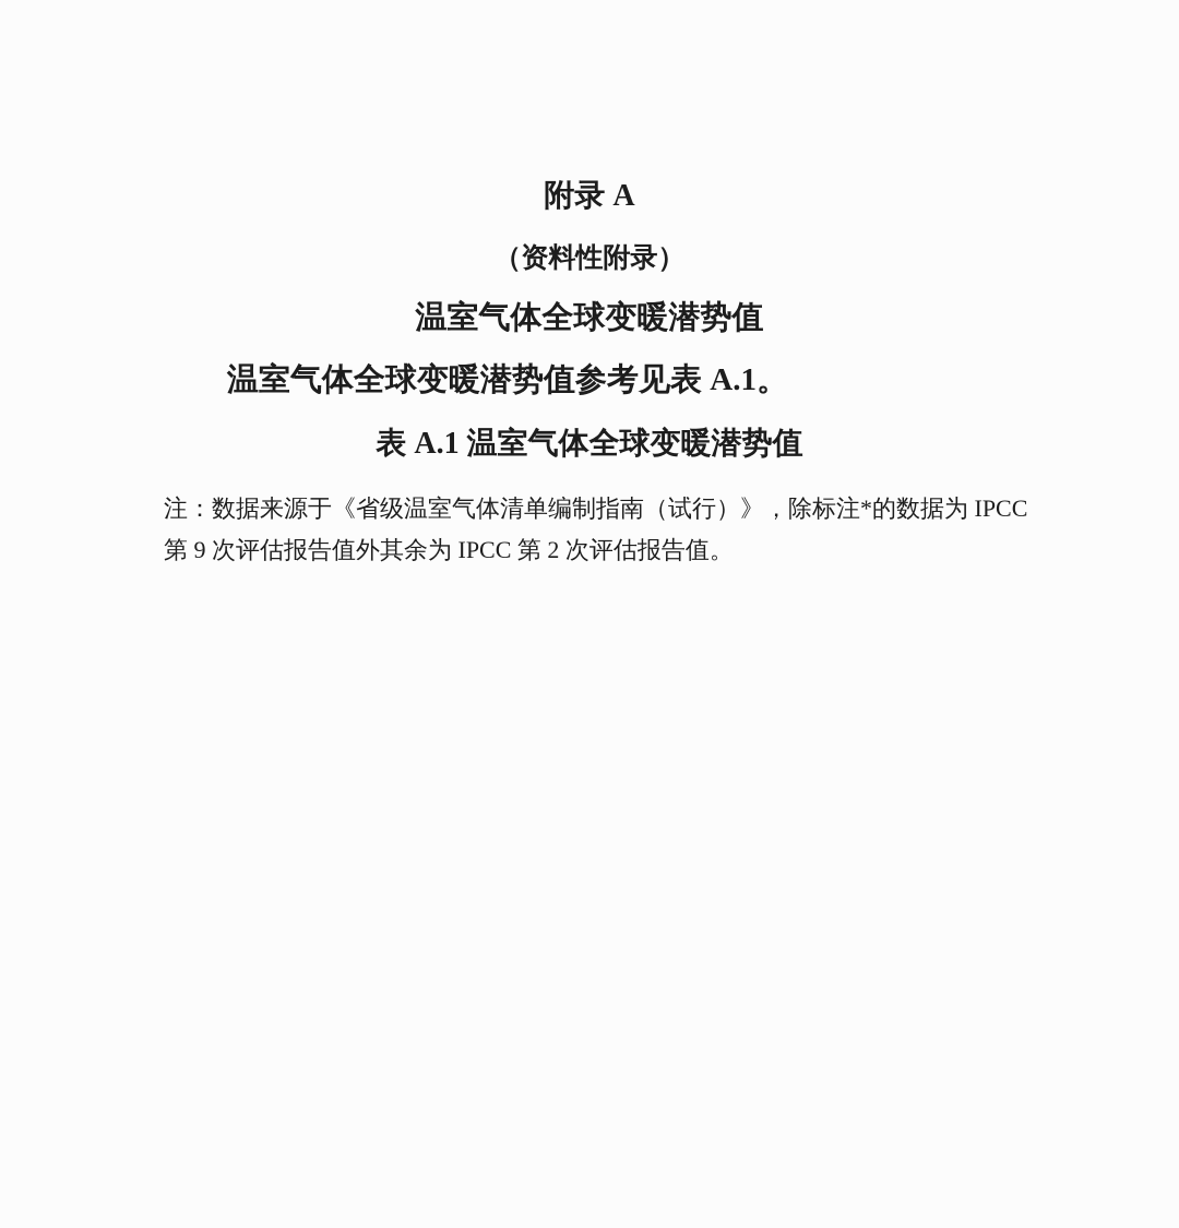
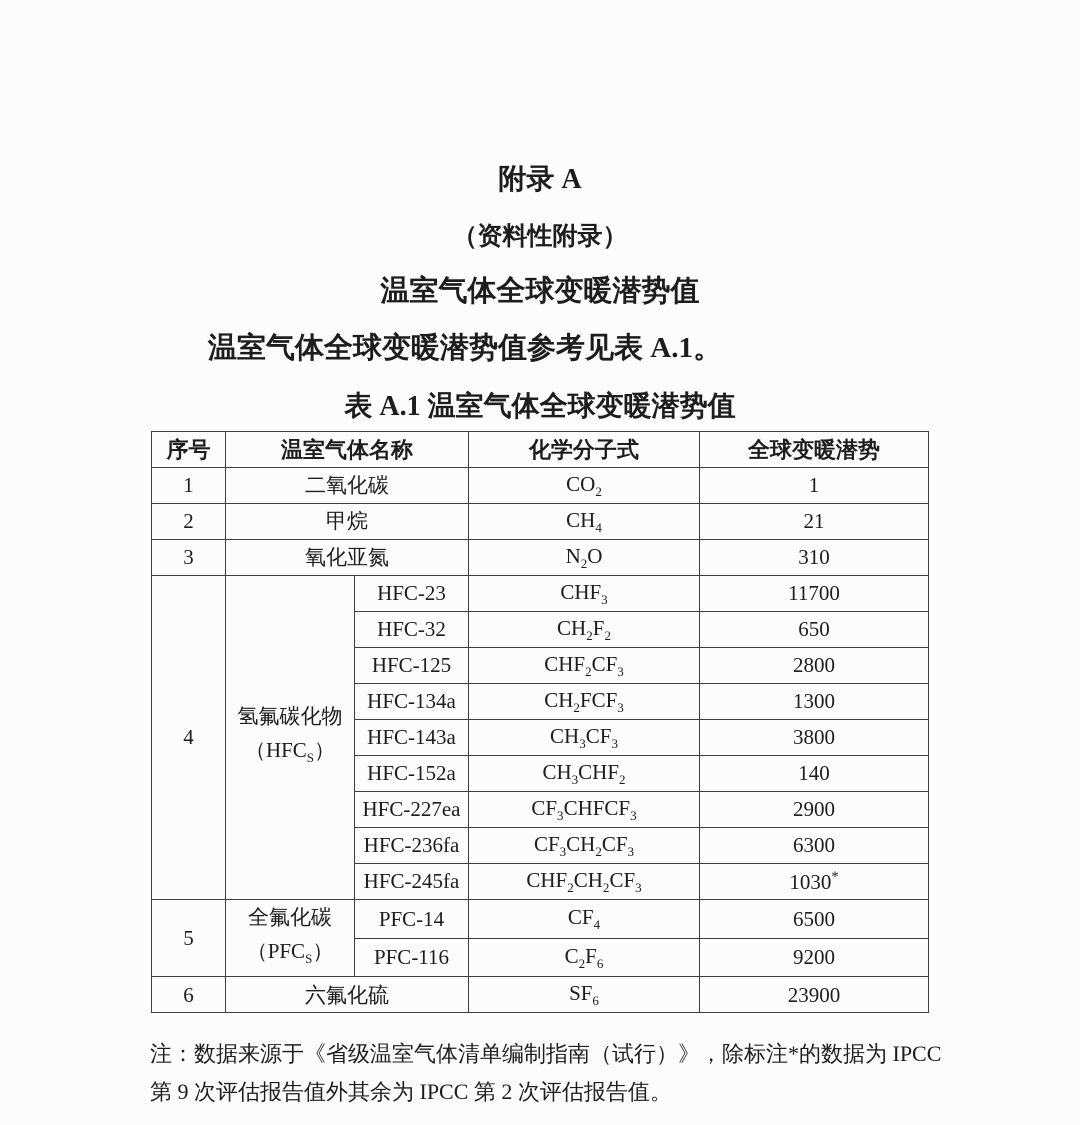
  附录 A
  （资料性附录）
  温室气体全球变暖潜势值
  温室气体全球变暖潜势值参考见表 A.1。
  表 A.1 温室气体全球变暖潜势值
+ 序号	温室气体名称	化学分子式	全球变暖潜势
+ 1	二氧化碳	CO2	1
+ 2	甲烷	CH4	21
+ 3	氧化亚氮	N2O	310
+ 4	氢氟碳化物 （HFCS）	HFC-23	CHF3	11700
+ HFC-32	CH2F2	650
+ HFC-125	CHF2CF3	2800
+ HFC-134a	CH2FCF3	1300
+ HFC-143a	CH3CF3	3800
+ HFC-152a	CH3CHF2	140
+ HFC-227ea	CF3CHFCF3	2900
+ HFC-236fa	CF3CH2CF3	6300
+ HFC-245fa	CHF2CH2CF3	1030*
+ 5	全氟化碳 （PFCS）	PFC-14	CF4	6500
+ PFC-116	C2F6	9200
+ 6	六氟化硫	SF6	23900
  注：数据来源于《省级温室气体清单编制指南（试行）》，除标注*的数据为 IPCC
  第 9 次评估报告值外其余为 IPCC 第 2 次评估报告值。
